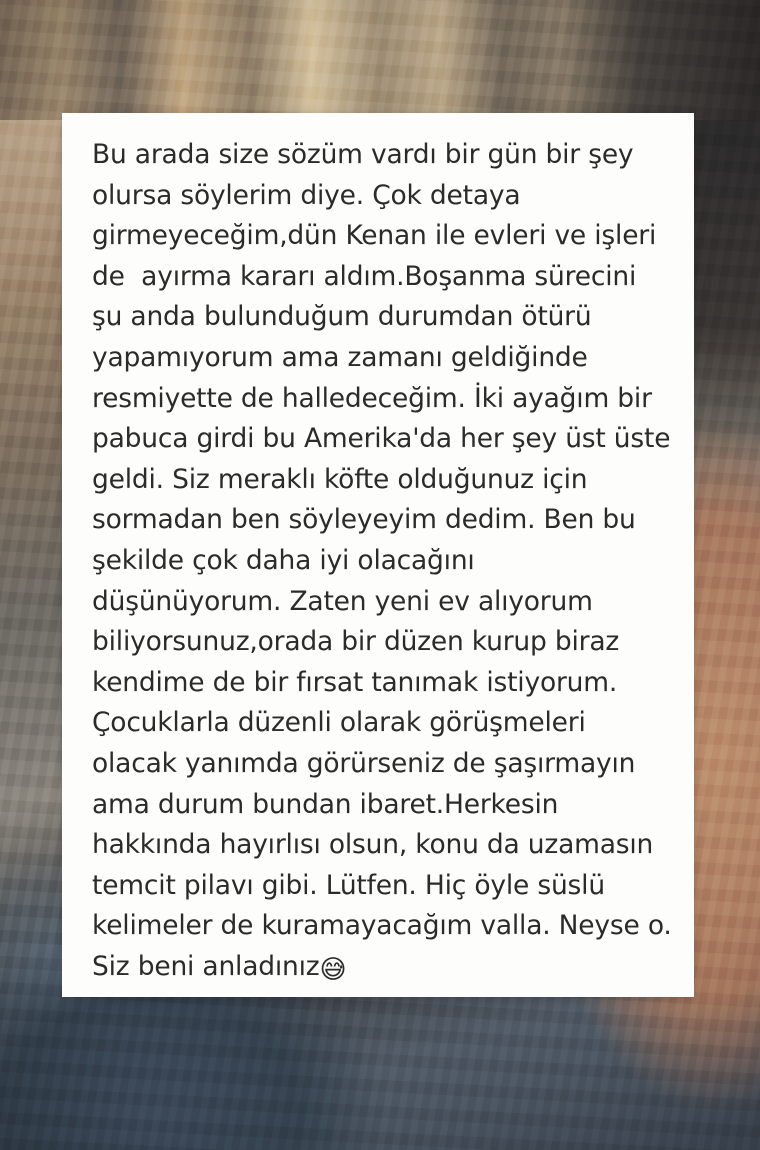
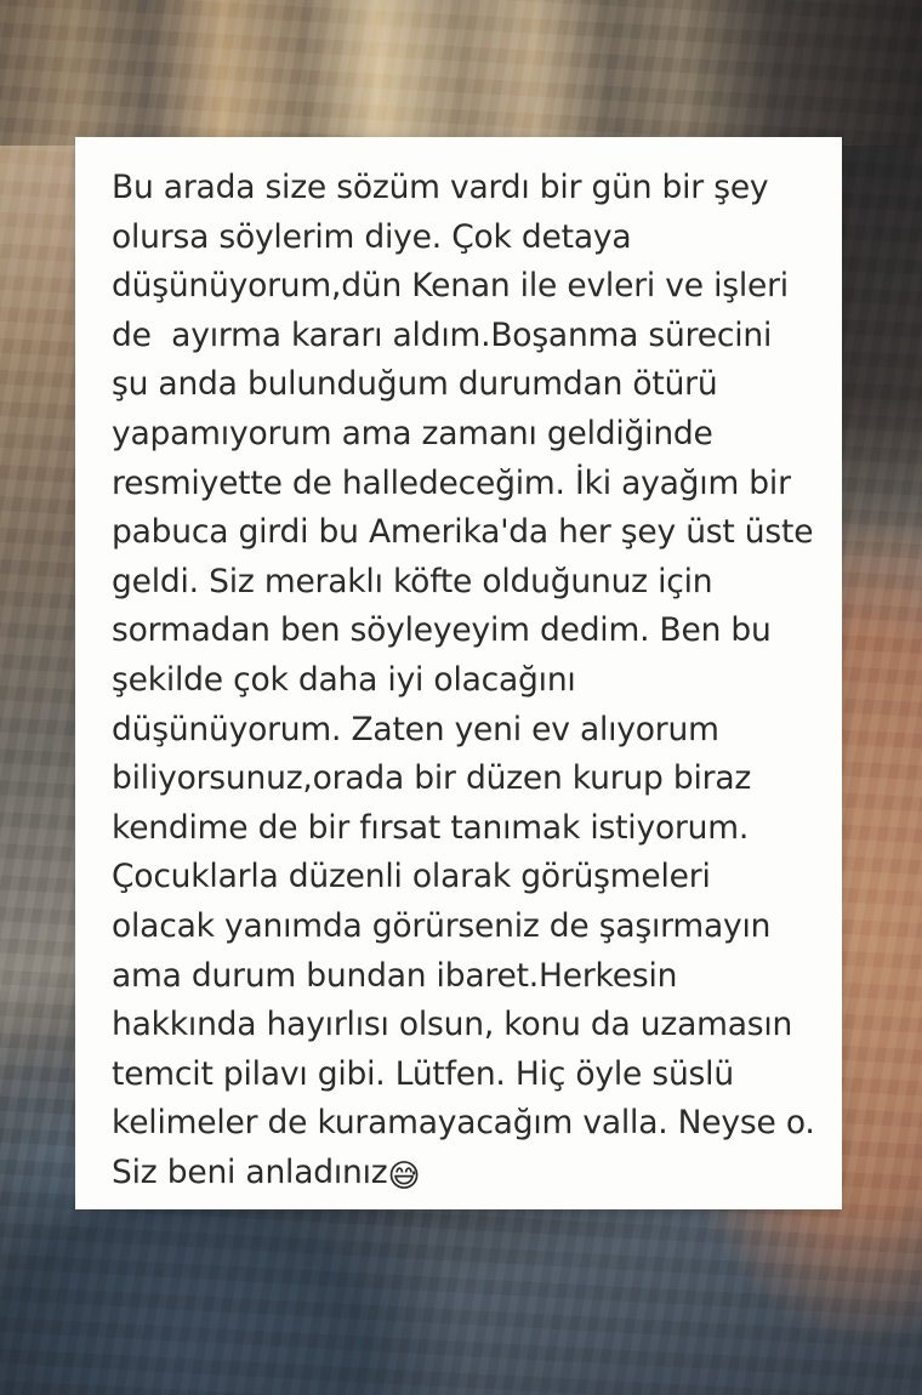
- Bu arada size sözüm vardı bir gün bir şey olursa söylerim diye. Çok detaya girmeyeceğim,dün Kenan ile evleri ve işleri de ayırma kararı aldım.Boşanma sürecini şu anda bulunduğum durumdan ötürü yapamıyorum ama zamanı geldiğinde resmiyette de halledeceğim. İki ayağım bir pabuca girdi bu Amerika'da her şey üst üste geldi. Siz meraklı köfte olduğunuz için sormadan ben söyleyeyim dedim. Ben bu şekilde çok daha iyi olacağını düşünüyorum. Zaten yeni ev alıyorum biliyorsunuz,orada bir düzen kurup biraz kendime de bir fırsat tanımak istiyorum. Çocuklarla düzenli olarak görüşmeleri olacak yanımda görürseniz de şaşırmayın ama durum bundan ibaret.Herkesin hakkında hayırlısı olsun, konu da uzamasın temcit pilavı gibi. Lütfen. Hiç öyle süslü kelimeler de kuramayacağım valla. Neyse o. Siz beni anladınız😅
+ Bu arada size sözüm vardı bir gün bir şey olursa söylerim diye. Çok detaya düşünüyorum,dün Kenan ile evleri ve işleri de ayırma kararı aldım.Boşanma sürecini şu anda bulunduğum durumdan ötürü yapamıyorum ama zamanı geldiğinde resmiyette de halledeceğim. İki ayağım bir pabuca girdi bu Amerika'da her şey üst üste geldi. Siz meraklı köfte olduğunuz için sormadan ben söyleyeyim dedim. Ben bu şekilde çok daha iyi olacağını düşünüyorum. Zaten yeni ev alıyorum biliyorsunuz,orada bir düzen kurup biraz kendime de bir fırsat tanımak istiyorum. Çocuklarla düzenli olarak görüşmeleri olacak yanımda görürseniz de şaşırmayın ama durum bundan ibaret.Herkesin hakkında hayırlısı olsun, konu da uzamasın temcit pilavı gibi. Lütfen. Hiç öyle süslü kelimeler de kuramayacağım valla. Neyse o. Siz beni anladınız😅
